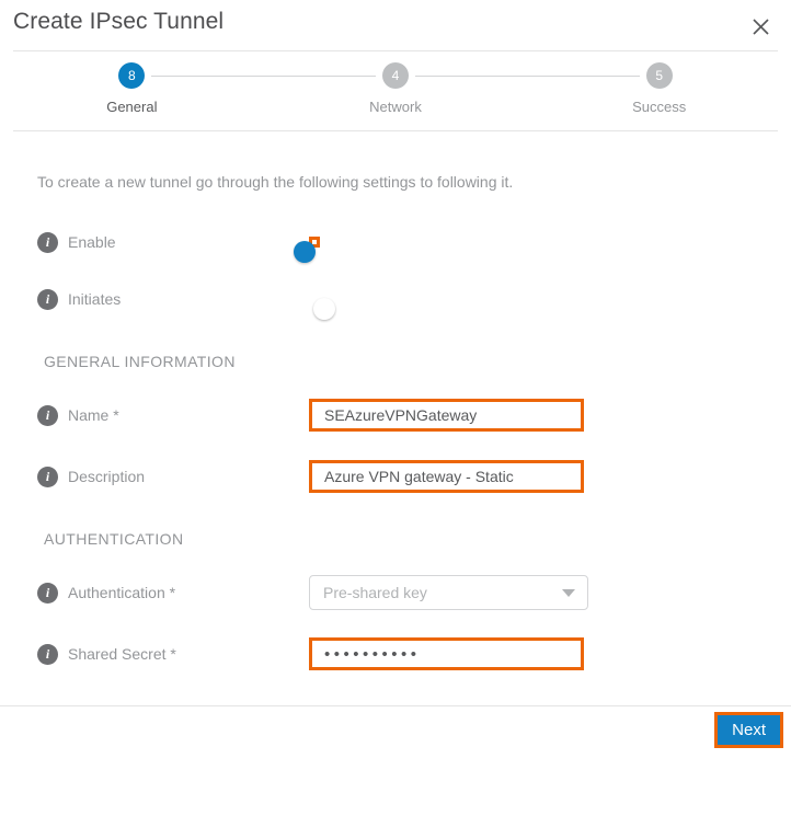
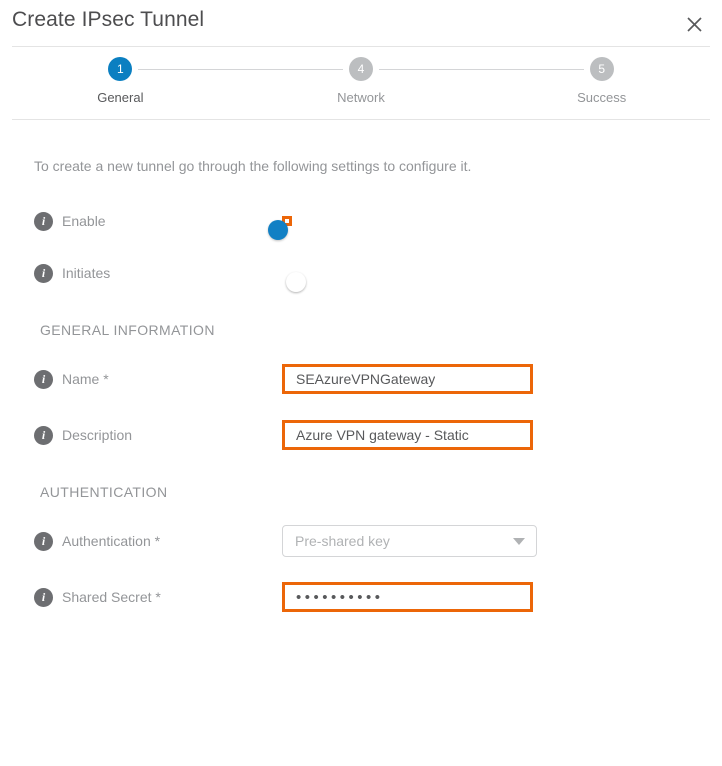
  Create IPsec Tunnel
- 8
+ 1
  General
  4
  Network
  5
  Success
- To create a new tunnel go through the following settings to following it.
+ To create a new tunnel go through the following settings to configure it.
  i
  Enable
  i
  Initiates
  GENERAL INFORMATION
  i
  Name *
  SEAzureVPNGateway
  i
  Description
  Azure VPN gateway - Static
  AUTHENTICATION
  i
  Authentication *
  Pre-shared key
  i
  Shared Secret *
  ••••••••••
- Next
